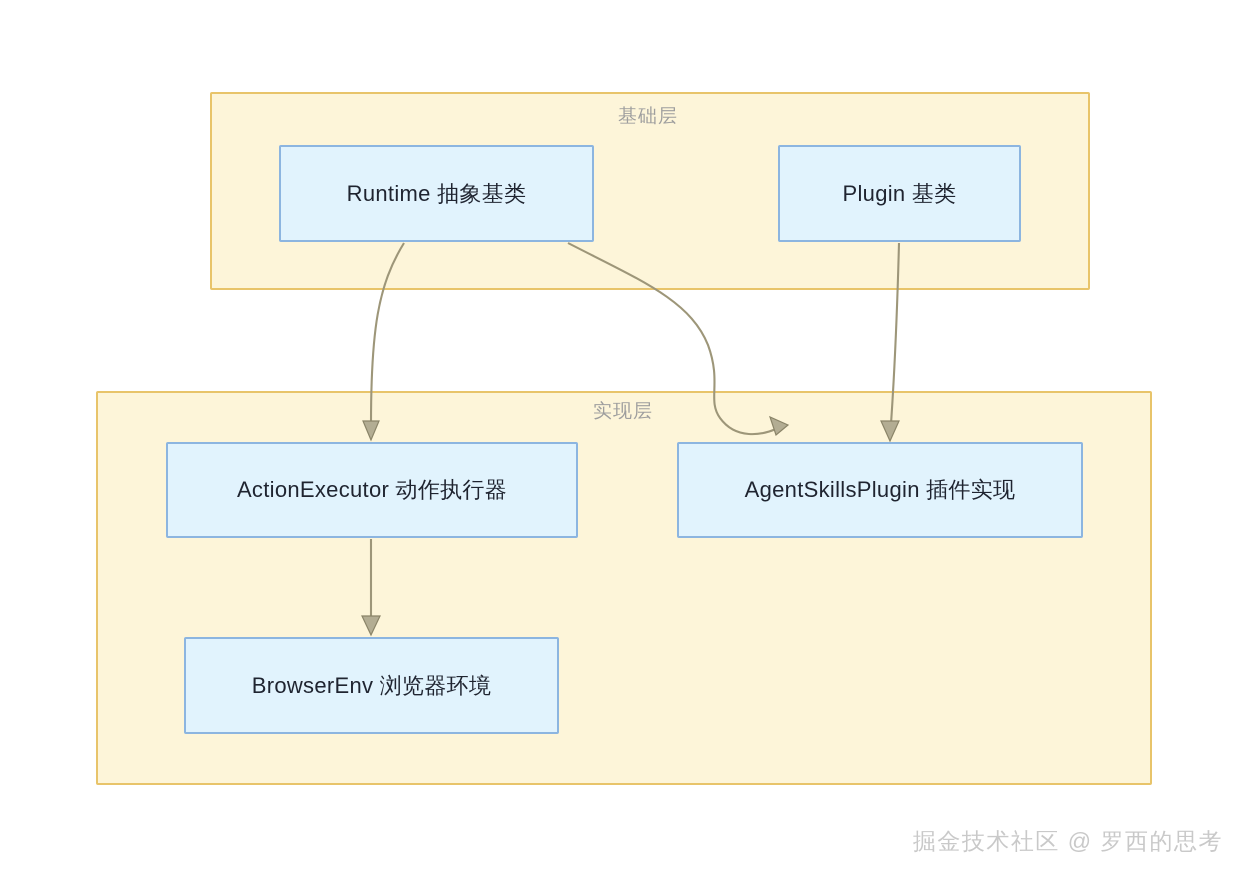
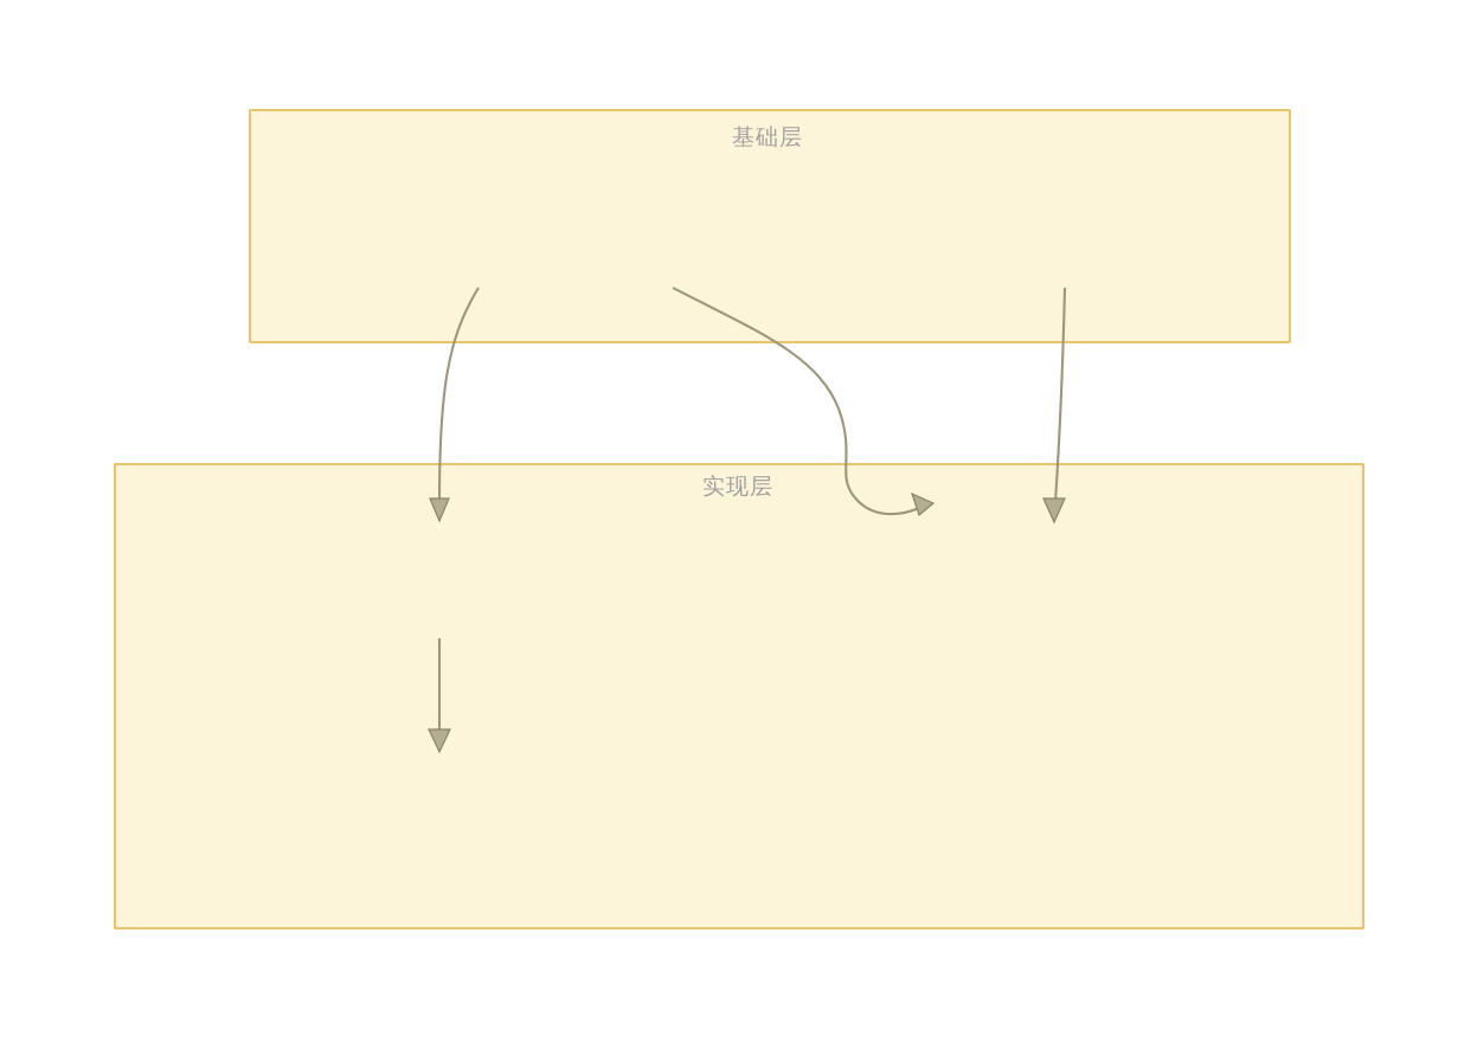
  基础层
  实现层
- Runtime 抽象基类
- Plugin 基类
- ActionExecutor 动作执行器
- AgentSkillsPlugin 插件实现
- BrowserEnv 浏览器环境
- 掘金技术社区 @ 罗西的思考
